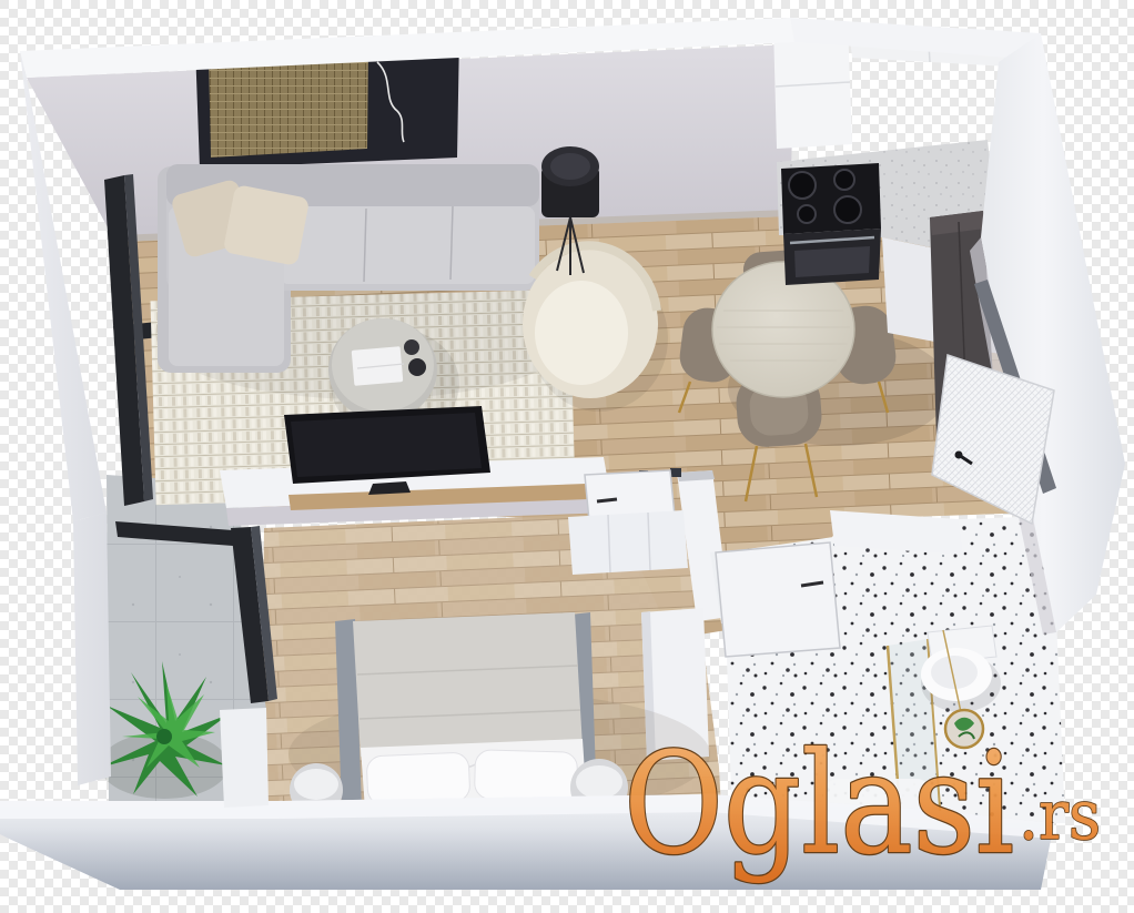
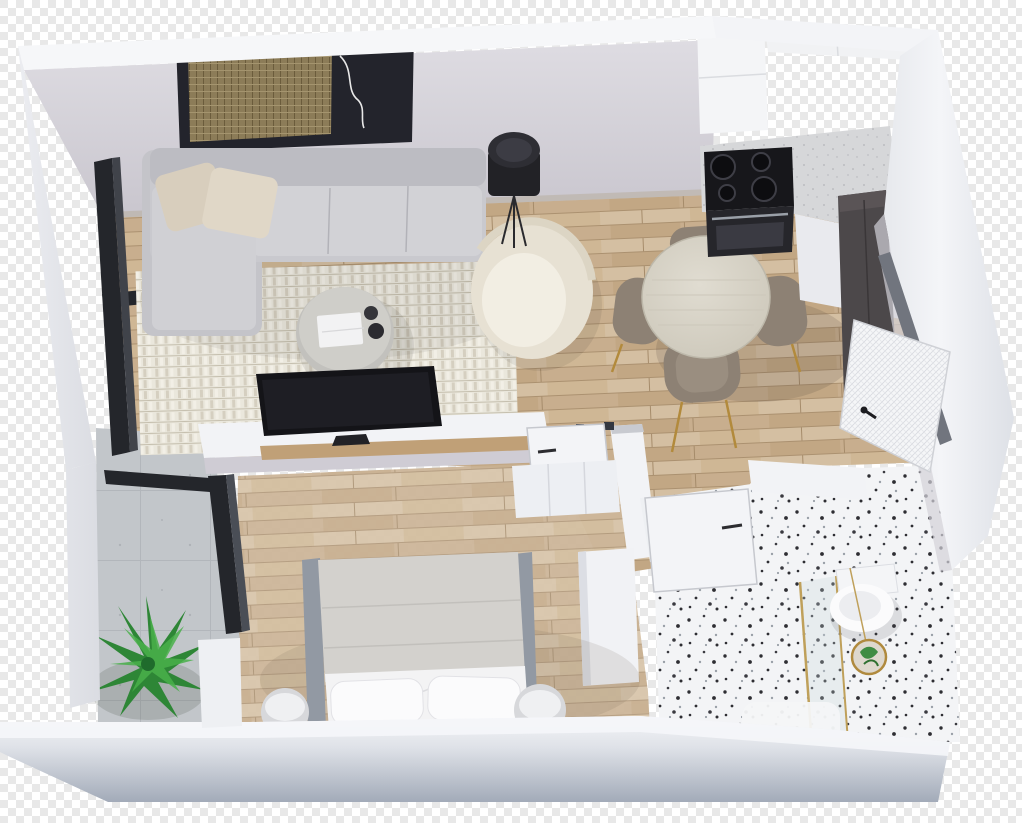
- Oglasi
- .rs
